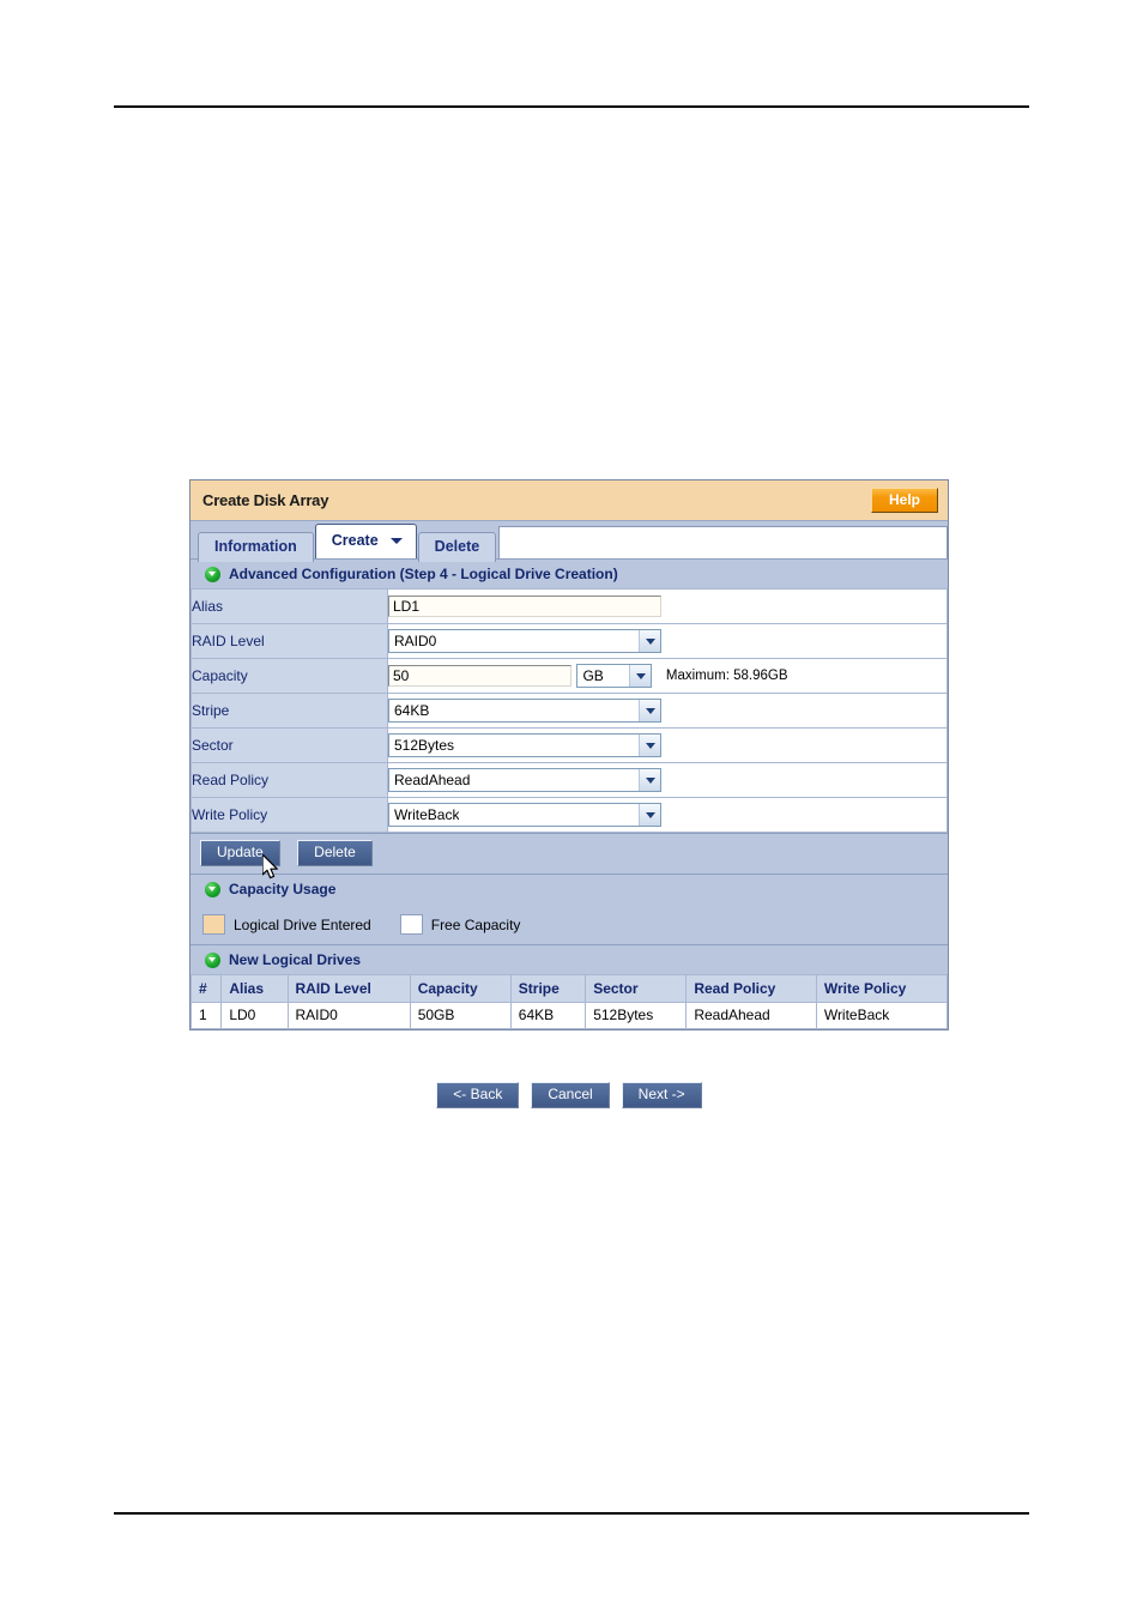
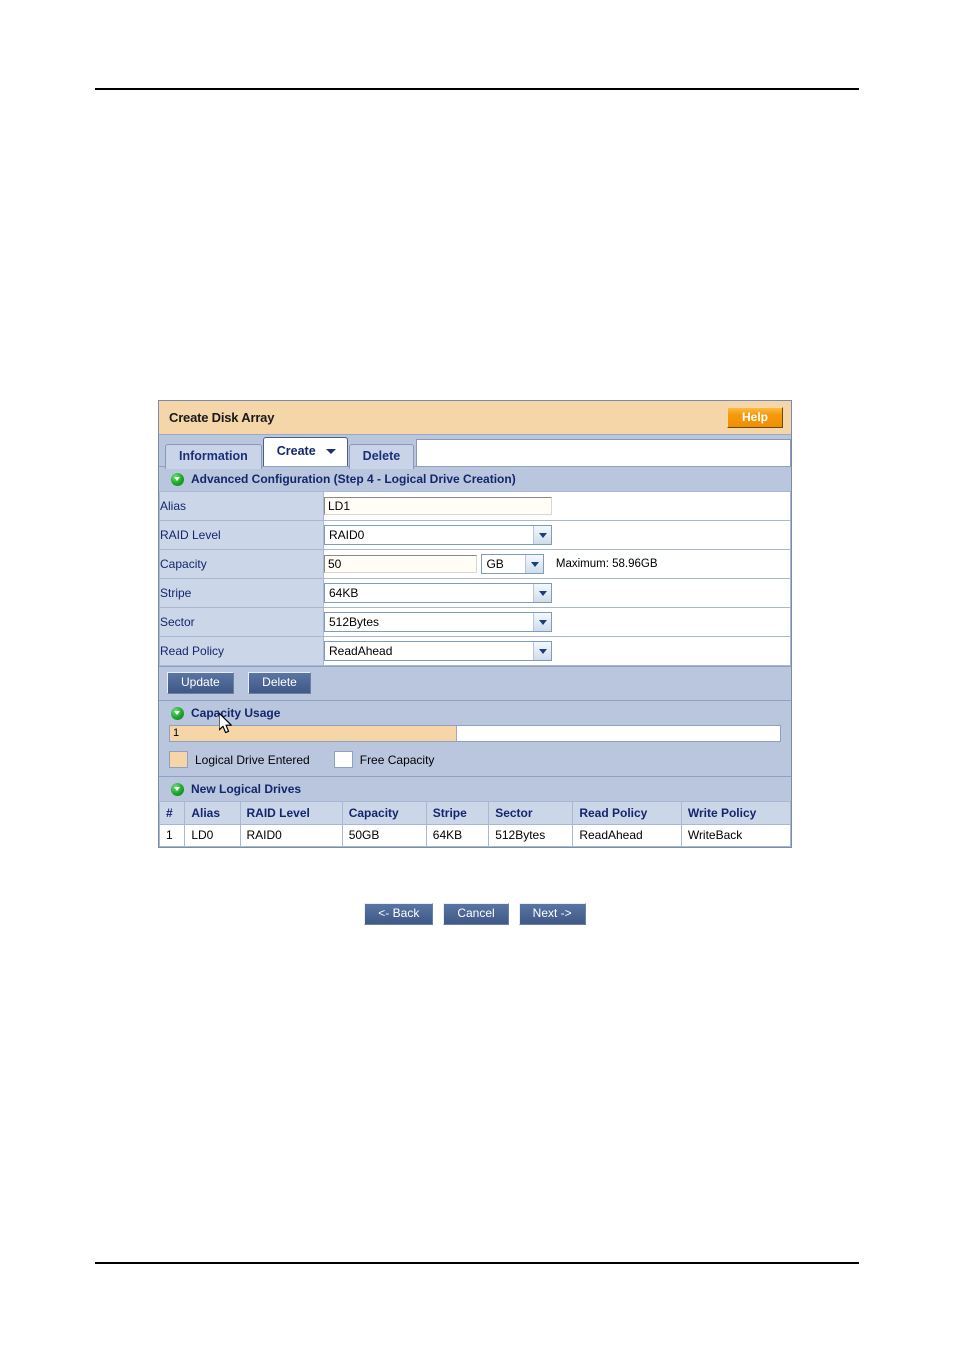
  Create Disk Array
  Help
  Information
  Create
  Delete
  Advanced Configuration (Step 4 - Logical Drive Creation)
  Alias	LD1
  RAID Level	RAID0
  Capacity	50 GB Maximum: 58.96GB
  Stripe	64KB
  Sector	512Bytes
  Read Policy	ReadAhead
- Write Policy	WriteBack
  Update Delete
  Capacity Usage
+ 1
  Logical Drive Entered
  Free Capacity
  New Logical Drives
  #	Alias	RAID Level	Capacity	Stripe	Sector	Read Policy	Write Policy
  1	LD0	RAID0	50GB	64KB	512Bytes	ReadAhead	WriteBack
  <- Back
  Cancel
  Next ->
